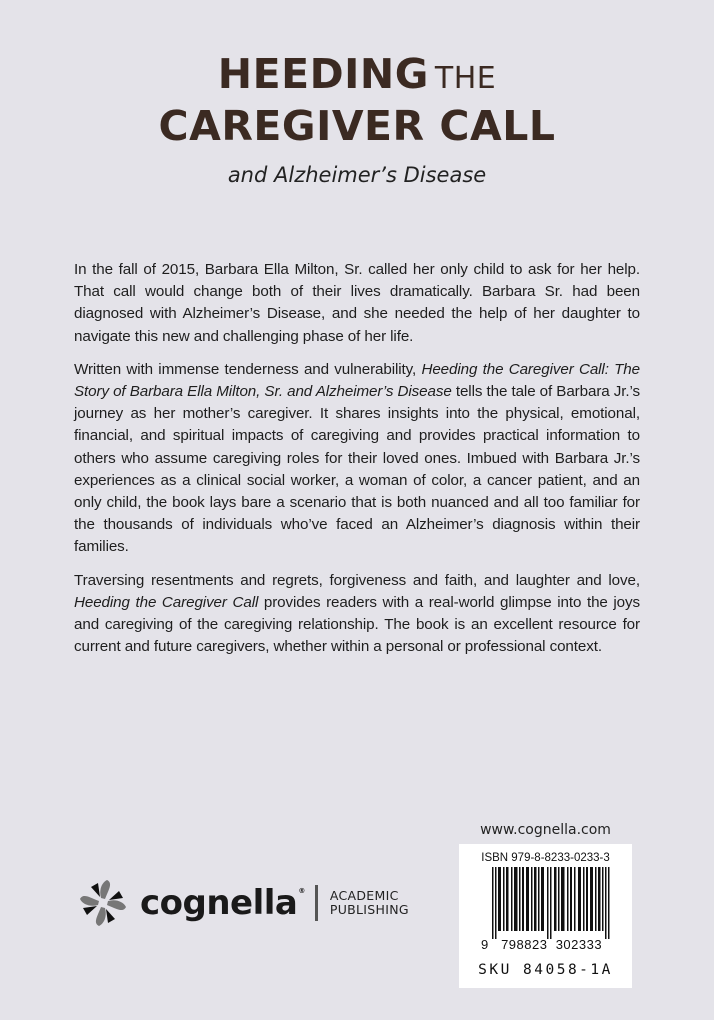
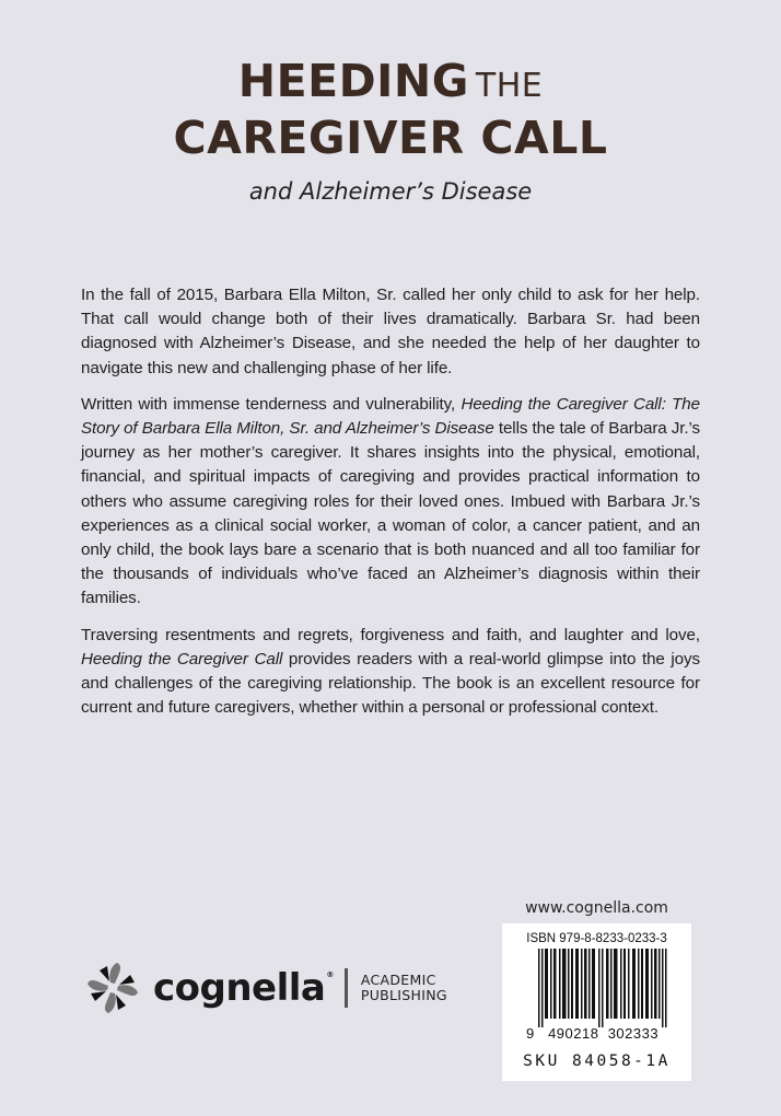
  HEEDING THE
  CAREGIVER CALL
  and Alzheimer’s Disease
  In the fall of 2015, Barbara Ella Milton, Sr. called her only child to ask for her help. That call would change both of their lives dramatically. Barbara Sr. had been diagnosed with Alzheimer’s Disease, and she needed the help of her daughter to navigate this new and challenging phase of her life.
  Written with immense tenderness and vulnerability, Heeding the Caregiver Call: The Story of Barbara Ella Milton, Sr. and Alzheimer’s Disease tells the tale of Barbara Jr.’s journey as her mother’s caregiver. It shares insights into the physical, emotional, financial, and spiritual impacts of caregiving and provides practical information to others who assume caregiving roles for their loved ones. Imbued with Barbara Jr.’s experiences as a clinical social worker, a woman of color, a cancer patient, and an only child, the book lays bare a scenario that is both nuanced and all too familiar for the thousands of individuals who’ve faced an Alzheimer’s diagnosis within their families.
- Traversing resentments and regrets, forgiveness and faith, and laughter and love, Heeding the Caregiver Call provides readers with a real-world glimpse into the joys and caregiving of the caregiving relationship. The book is an excellent resource for current and future caregivers, whether within a personal or professional context.
+ Traversing resentments and regrets, forgiveness and faith, and laughter and love, Heeding the Caregiver Call provides readers with a real-world glimpse into the joys and challenges of the caregiving relationship. The book is an excellent resource for current and future caregivers, whether within a personal or professional context.
  www.cognella.com
  ISBN 979-8-8233-0233-3
- 9 798823 302333
+ 9 490218 302333
  SKU 84058-1A
  cognella ®
  ACADEMIC
  PUBLISHING
